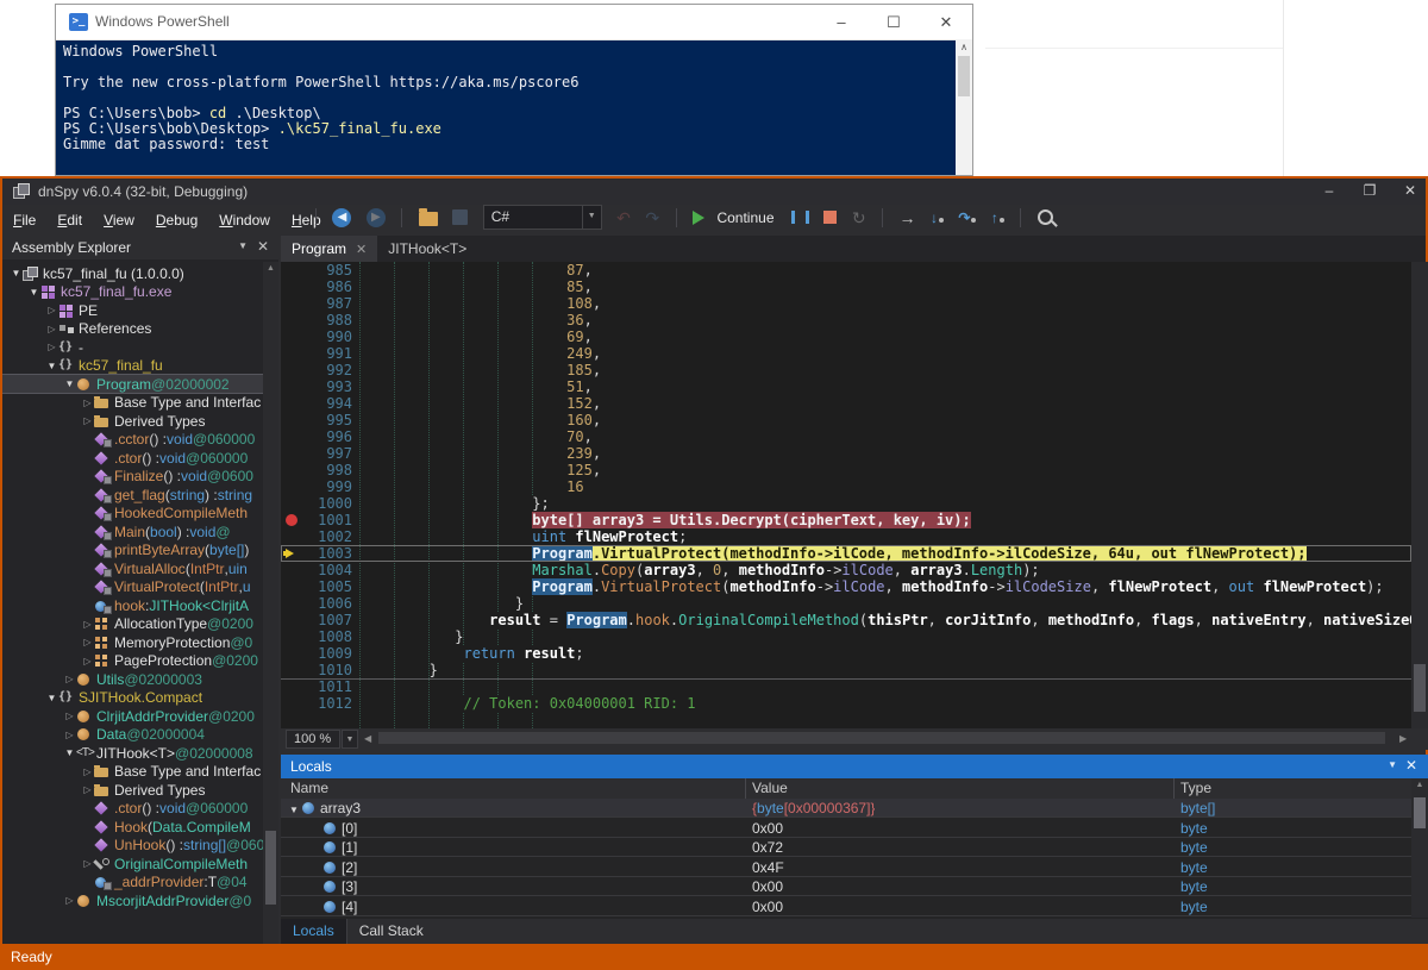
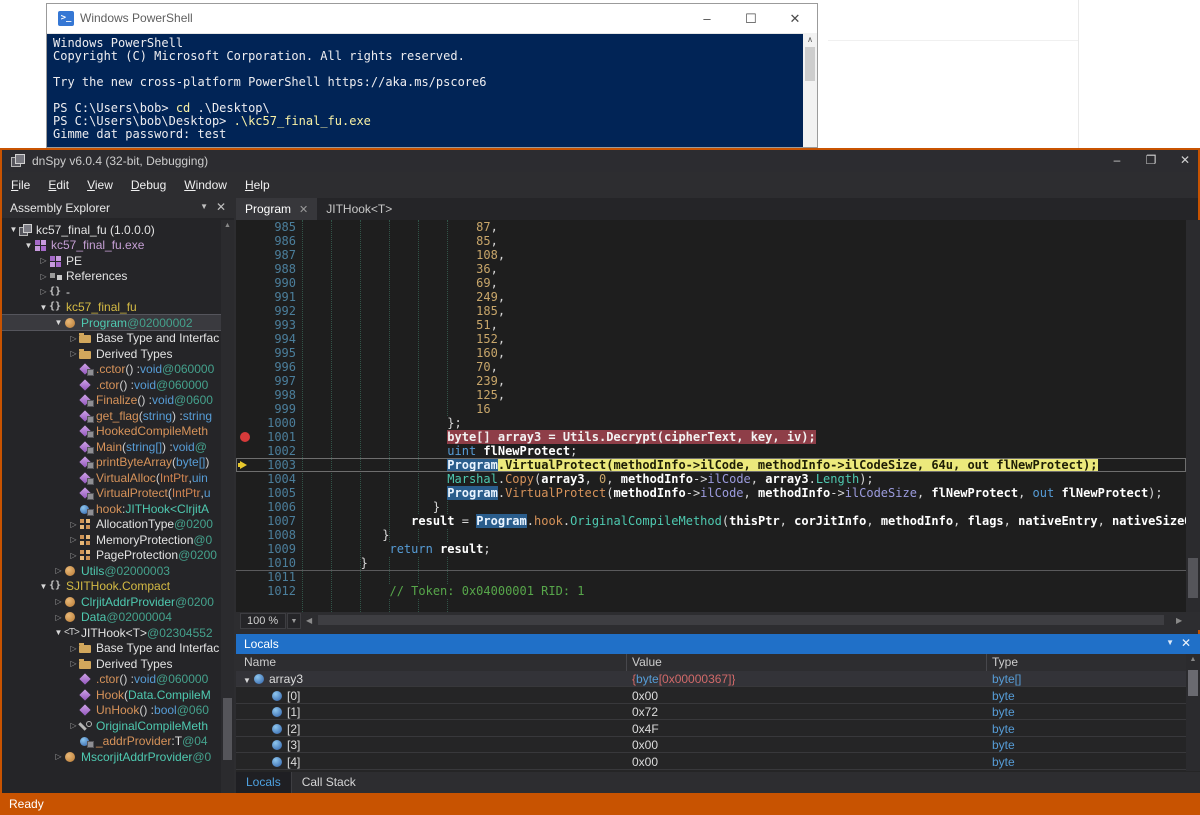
  >_
  Windows PowerShell
  –
  ☐
  ✕
  Windows PowerShell
+ Copyright (C) Microsoft Corporation. All rights reserved.
  Try the new cross-platform PowerShell https://aka.ms/pscore6
  PS C:\Users\bob> cd .\Desktop\
  PS C:\Users\bob\Desktop> .\kc57_final_fu.exe
  Gimme dat password: test
  ∧
  dnSpy v6.0.4 (32-bit, Debugging)
  –
  ❐
  ✕
  File Edit View Debug Window Help
- ◀ ▶ C#
- ↶ ↷ Continue ↻ → ↓ ↷ ↑
  Assembly Explorer
  ▼
  ✕
  ▼
  kc57_final_fu (1.0.0.0)
  ▼
  kc57_final_fu.exe
  ▷
  PE
  ▷
  References
  ▷
  {}
  -
  ▼
  {}
  kc57_final_fu
  ▼
  Program
  @02000002
  ▷
  Base Type and Interfac
  ▷
  Derived Types
  .cctor
  () :
  void
  @060000
  .ctor
  () :
  void
  @060000
  Finalize
  () :
  void
  @0600
  get_flag
  (
  string
  ) :
  string
  HookedCompileMeth
  Main
  (
- bool
+ string[]
  ) :
  void
  @
  printByteArray
  (
  byte[]
  )
  VirtualAlloc
  (
  IntPtr
  ,
  uin
  VirtualProtect
  (
  IntPtr
  ,
  u
  hook
  :
  JITHook<ClrjitA
  ▷
  AllocationType
  @0200
  ▷
  MemoryProtection
  @0
  ▷
  PageProtection
  @0200
  ▷
  Utils
  @02000003
  ▼
  {}
  SJITHook.Compact
  ▷
  ClrjitAddrProvider
  @0200
  ▷
  Data
  @02000004
  ▼
  <T>
  JITHook<T>
- @02000008
+ @02304552
  ▷
  Base Type and Interfac
  ▷
  Derived Types
  .ctor
  () :
  void
  @060000
  Hook
  (
  Data.CompileM
  UnHook
  () :
- string[]
+ bool
  @060
  ▷
  OriginalCompileMeth
  _addrProvider
  :
  T
  @04
  ▷
  MscorjitAddrProvider
  @0
  Program ✕ JITHook<T>
  985
  87,
  986
  85,
  987
  108,
  988
  36,
  990
  69,
  991
  249,
  992
  185,
  993
  51,
  994
  152,
  995
  160,
  996
  70,
  997
  239,
  998
  125,
  999
  16
  1000
  };
  1001
  byte[] array3 = Utils.Decrypt(cipherText, key, iv);
  1002
  uint flNewProtect;
  1003
  Program.VirtualProtect(methodInfo->ilCode, methodInfo->ilCodeSize, 64u, out flNewProtect);
  1004
  Marshal.Copy(array3, 0, methodInfo->ilCode, array3.Length);
  1005
  Program.VirtualProtect(methodInfo->ilCode, methodInfo->ilCodeSize, flNewProtect, out flNewProtect);
  1006
  }
  1007
  result = Program.hook.OriginalCompileMethod(thisPtr, corJitInfo, methodInfo, flags, nativeEntry, nativeSize
  1008
  }
  1009
  return result;
  1010
  }
  1011
  1012
  // Token: 0x04000001 RID: 1
  100 %
  ◀
  ▶
  Locals
  ▼
  ✕
  Name
  Value
  Type
  ▼ array3
  {byte[0x00000367]}
  byte[]
  [0]
  0x00
  byte
  [1]
  0x72
  byte
  [2]
  0x4F
  byte
  [3]
  0x00
  byte
  [4]
  0x00
  byte
  Locals Call Stack
  Ready
